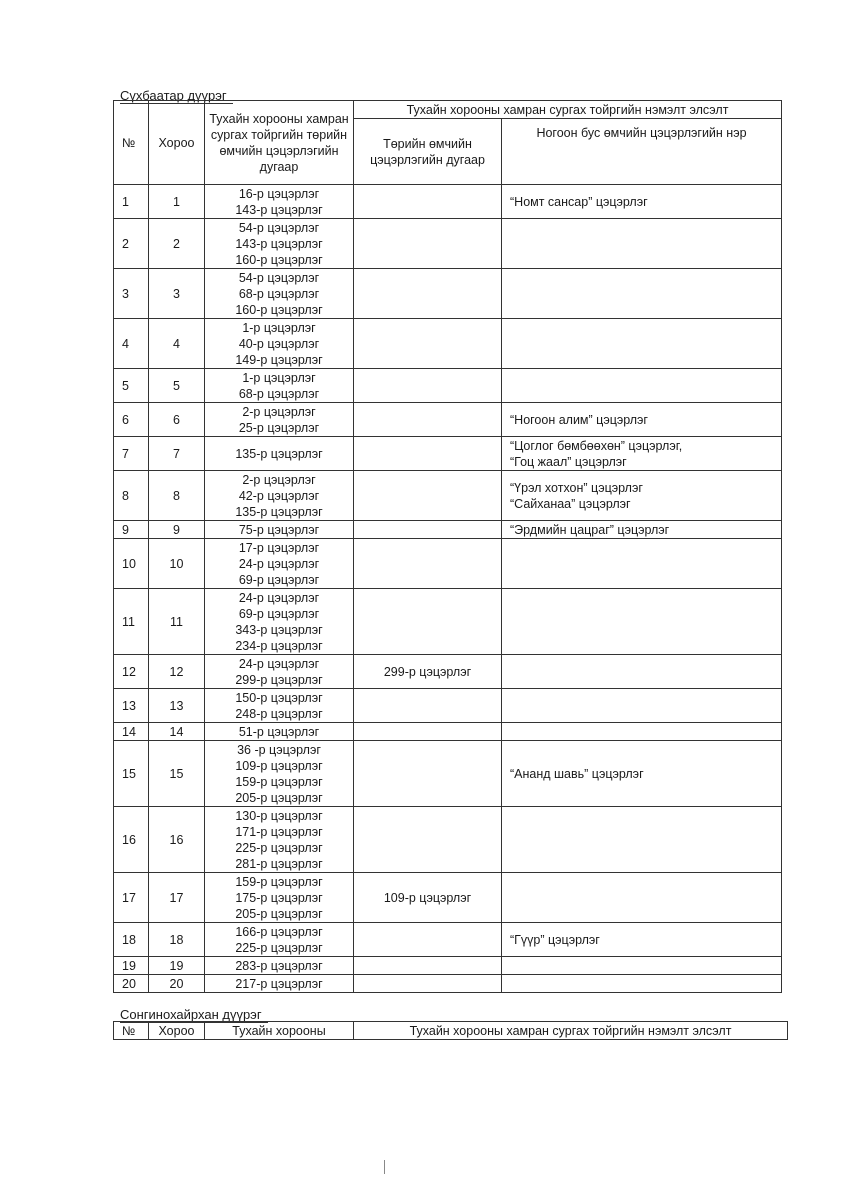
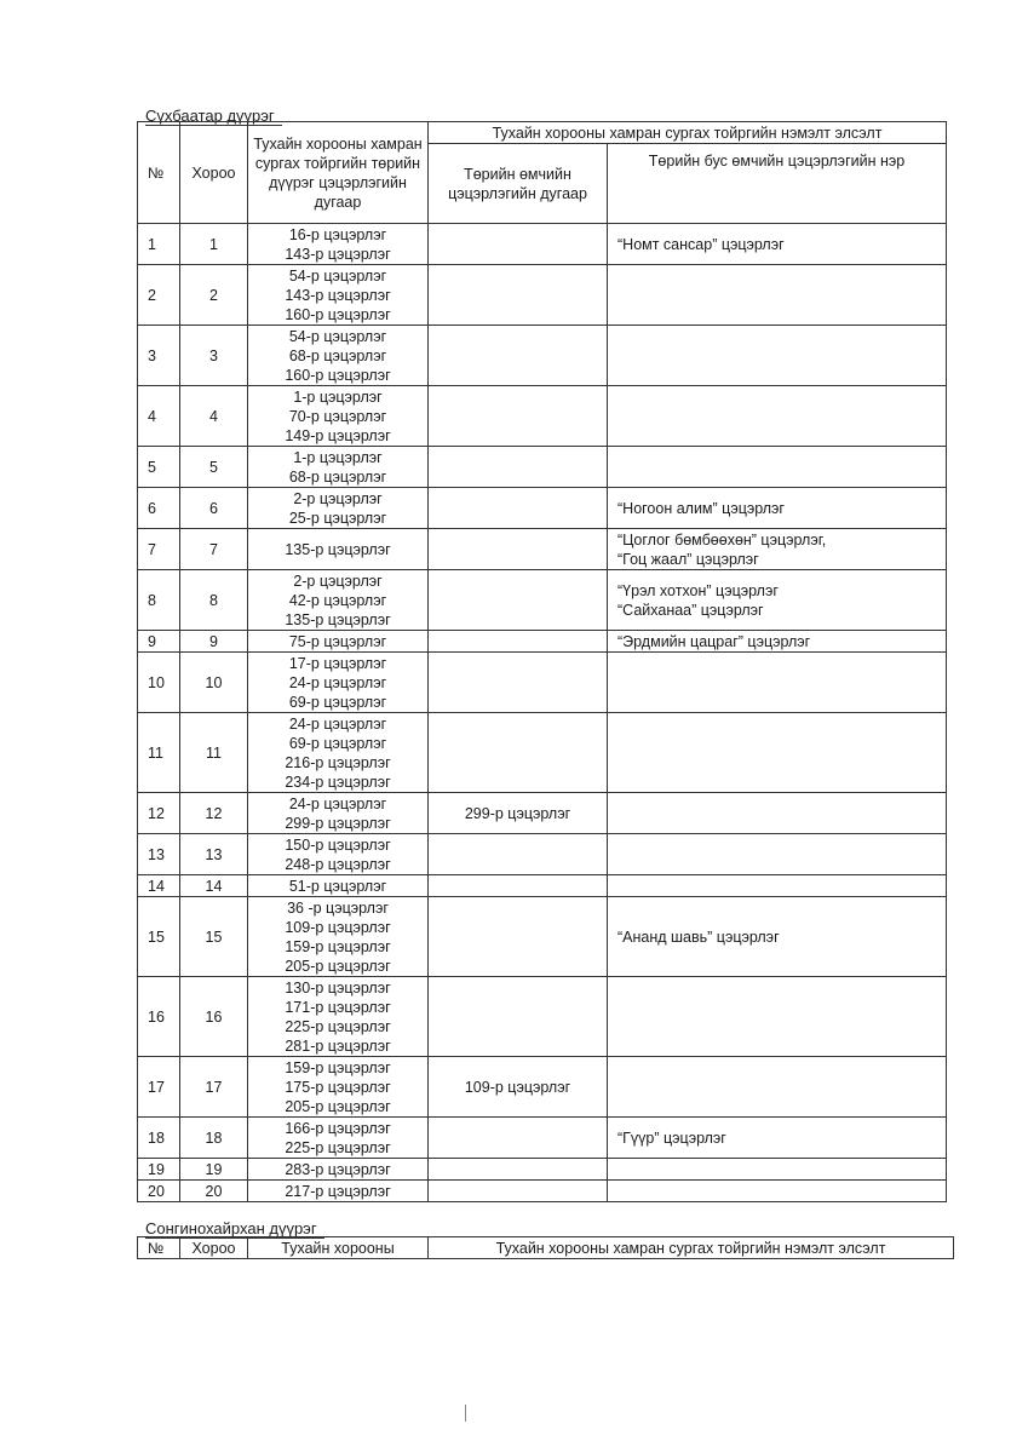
  Сүхбаатар дүүрэг
- №	Хороо	Тухайн хорооны хамран сургах тойргийн төрийн өмчийн цэцэрлэгийн дугаар	Тухайн хорооны хамран сургах тойргийн нэмэлт элсэлт
+ №	Хороо	Тухайн хорооны хамран сургах тойргийн төрийн дүүрэг цэцэрлэгийн дугаар	Тухайн хорооны хамран сургах тойргийн нэмэлт элсэлт
- Төрийн өмчийн цэцэрлэгийн дугаар	Ногоон бус өмчийн цэцэрлэгийн нэр
+ Төрийн өмчийн цэцэрлэгийн дугаар	Төрийн бус өмчийн цэцэрлэгийн нэр
  1	1	16-р цэцэрлэг143-р цэцэрлэг		“Номт сансар” цэцэрлэг
  2	2	54-р цэцэрлэг143-р цэцэрлэг160-р цэцэрлэг
  3	3	54-р цэцэрлэг68-р цэцэрлэг160-р цэцэрлэг
- 4	4	1-р цэцэрлэг40-р цэцэрлэг149-р цэцэрлэг
+ 4	4	1-р цэцэрлэг70-р цэцэрлэг149-р цэцэрлэг
  5	5	1-р цэцэрлэг68-р цэцэрлэг
  6	6	2-р цэцэрлэг25-р цэцэрлэг		“Ногоон алим” цэцэрлэг
  7	7	135-р цэцэрлэг		“Цоглог бөмбөөхөн” цэцэрлэг,“Гоц жаал” цэцэрлэг
  8	8	2-р цэцэрлэг42-р цэцэрлэг135-р цэцэрлэг		“Үрэл хотхон” цэцэрлэг“Сайханаа” цэцэрлэг
  9	9	75-р цэцэрлэг		“Эрдмийн цацраг” цэцэрлэг
  10	10	17-р цэцэрлэг24-р цэцэрлэг69-р цэцэрлэг
- 11	11	24-р цэцэрлэг69-р цэцэрлэг343-р цэцэрлэг234-р цэцэрлэг
+ 11	11	24-р цэцэрлэг69-р цэцэрлэг216-р цэцэрлэг234-р цэцэрлэг
  12	12	24-р цэцэрлэг299-р цэцэрлэг	299-р цэцэрлэг
  13	13	150-р цэцэрлэг248-р цэцэрлэг
  14	14	51-р цэцэрлэг
  15	15	36 -р цэцэрлэг109-р цэцэрлэг159-р цэцэрлэг205-р цэцэрлэг		“Ананд шавь” цэцэрлэг
  16	16	130-р цэцэрлэг171-р цэцэрлэг225-р цэцэрлэг281-р цэцэрлэг
  17	17	159-р цэцэрлэг175-р цэцэрлэг205-р цэцэрлэг	109-р цэцэрлэг
  18	18	166-р цэцэрлэг225-р цэцэрлэг		“Гүүр” цэцэрлэг
  19	19	283-р цэцэрлэг
  20	20	217-р цэцэрлэг
  Сонгинохайрхан дүүрэг
  №	Хороо	Тухайн хорооны	Тухайн хорооны хамран сургах тойргийн нэмэлт элсэлт
